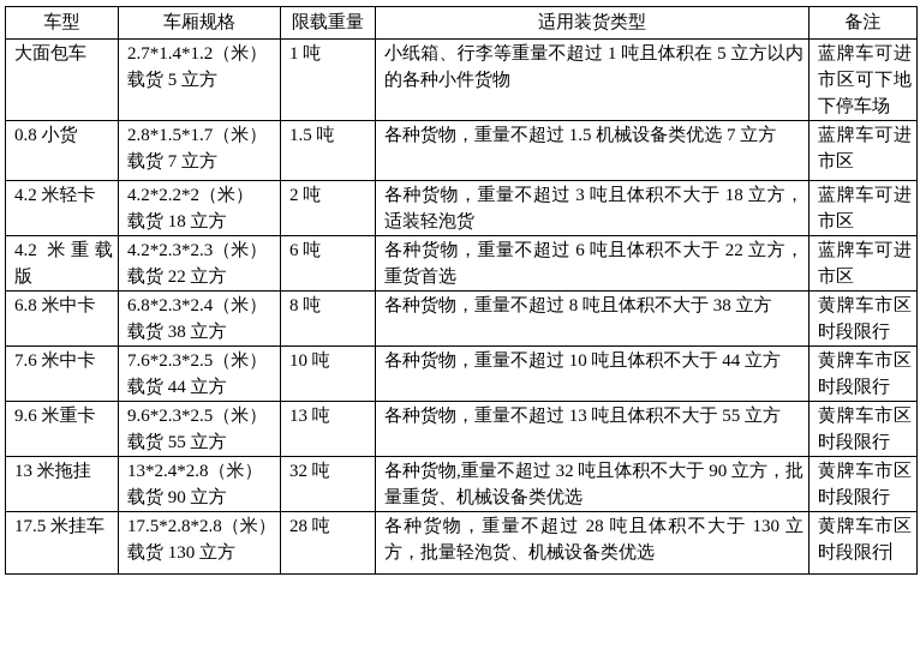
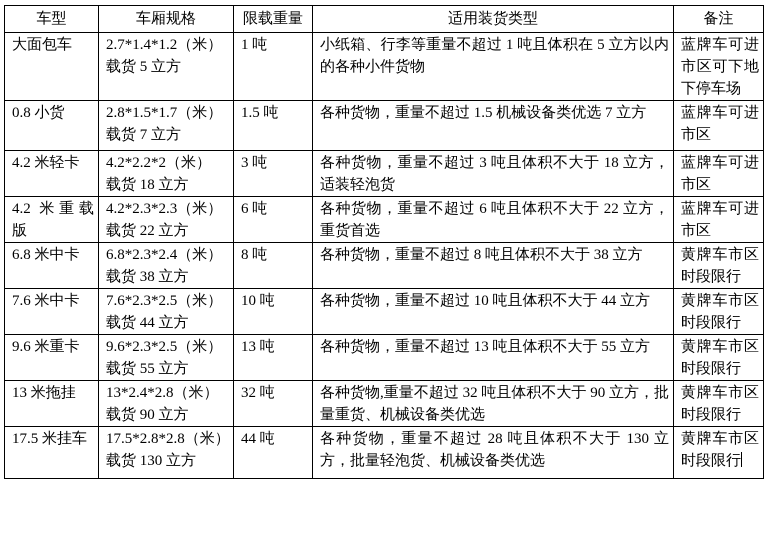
  车型	车厢规格	限载重量	适用装货类型	备注
  大面包车	2.7*1.4*1.2（米） 载货 5 立方	1 吨	小纸箱、行李等重量不超过 1 吨且体积在 5 立方以内的各种小件货物	蓝牌车可进市区可下地下停车场
  0.8 小货	2.8*1.5*1.7（米） 载货 7 立方	1.5 吨	各种货物，重量不超过 1.5 机械设备类优选 7 立方	蓝牌车可进市区
- 4.2 米轻卡	4.2*2.2*2（米） 载货 18 立方	2 吨	各种货物，重量不超过 3 吨且体积不大于 18 立方，适装轻泡货	蓝牌车可进市区
+ 4.2 米轻卡	4.2*2.2*2（米） 载货 18 立方	3 吨	各种货物，重量不超过 3 吨且体积不大于 18 立方，适装轻泡货	蓝牌车可进市区
  4.2 米重载版	4.2*2.3*2.3（米） 载货 22 立方	6 吨	各种货物，重量不超过 6 吨且体积不大于 22 立方，重货首选	蓝牌车可进市区
  6.8 米中卡	6.8*2.3*2.4（米） 载货 38 立方	8 吨	各种货物，重量不超过 8 吨且体积不大于 38 立方	黄牌车市区时段限行
  7.6 米中卡	7.6*2.3*2.5（米） 载货 44 立方	10 吨	各种货物，重量不超过 10 吨且体积不大于 44 立方	黄牌车市区时段限行
  9.6 米重卡	9.6*2.3*2.5（米） 载货 55 立方	13 吨	各种货物，重量不超过 13 吨且体积不大于 55 立方	黄牌车市区时段限行
  13 米拖挂	13*2.4*2.8（米） 载货 90 立方	32 吨	各种货物,重量不超过 32 吨且体积不大于 90 立方，批量重货、机械设备类优选	黄牌车市区时段限行
- 17.5 米挂车	17.5*2.8*2.8（米） 载货 130 立方	28 吨	各种货物，重量不超过 28 吨且体积不大于 130 立方，批量轻泡货、机械设备类优选	黄牌车市区时段限行
+ 17.5 米挂车	17.5*2.8*2.8（米） 载货 130 立方	44 吨	各种货物，重量不超过 28 吨且体积不大于 130 立方，批量轻泡货、机械设备类优选	黄牌车市区时段限行
